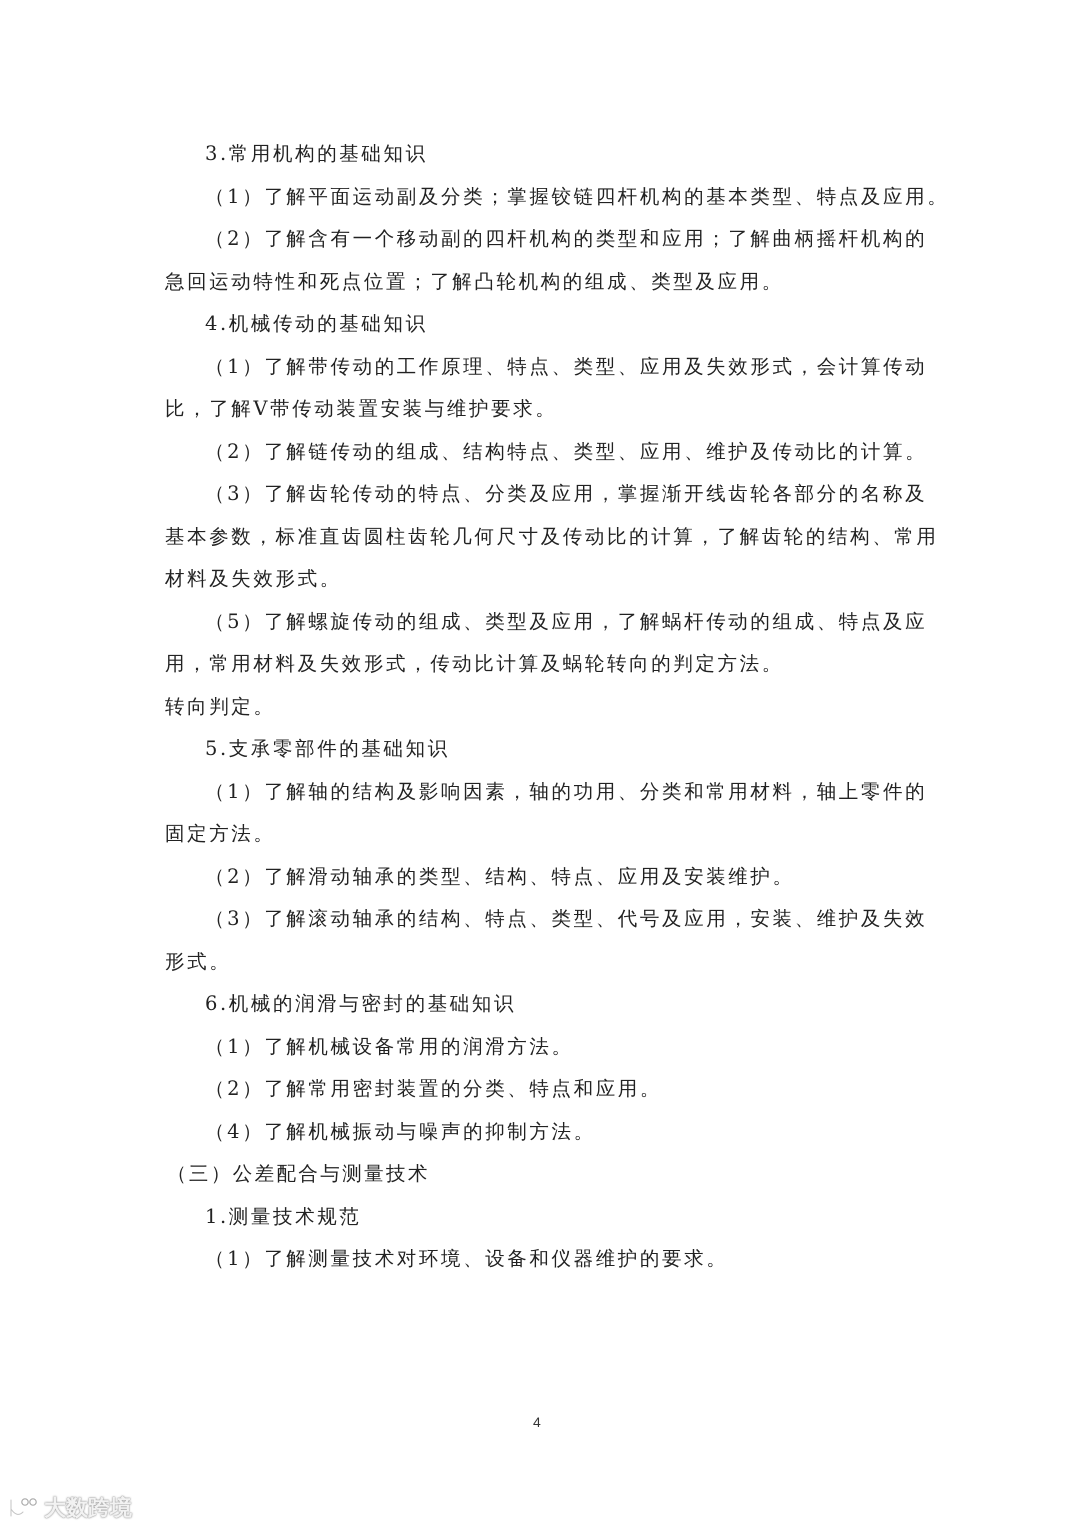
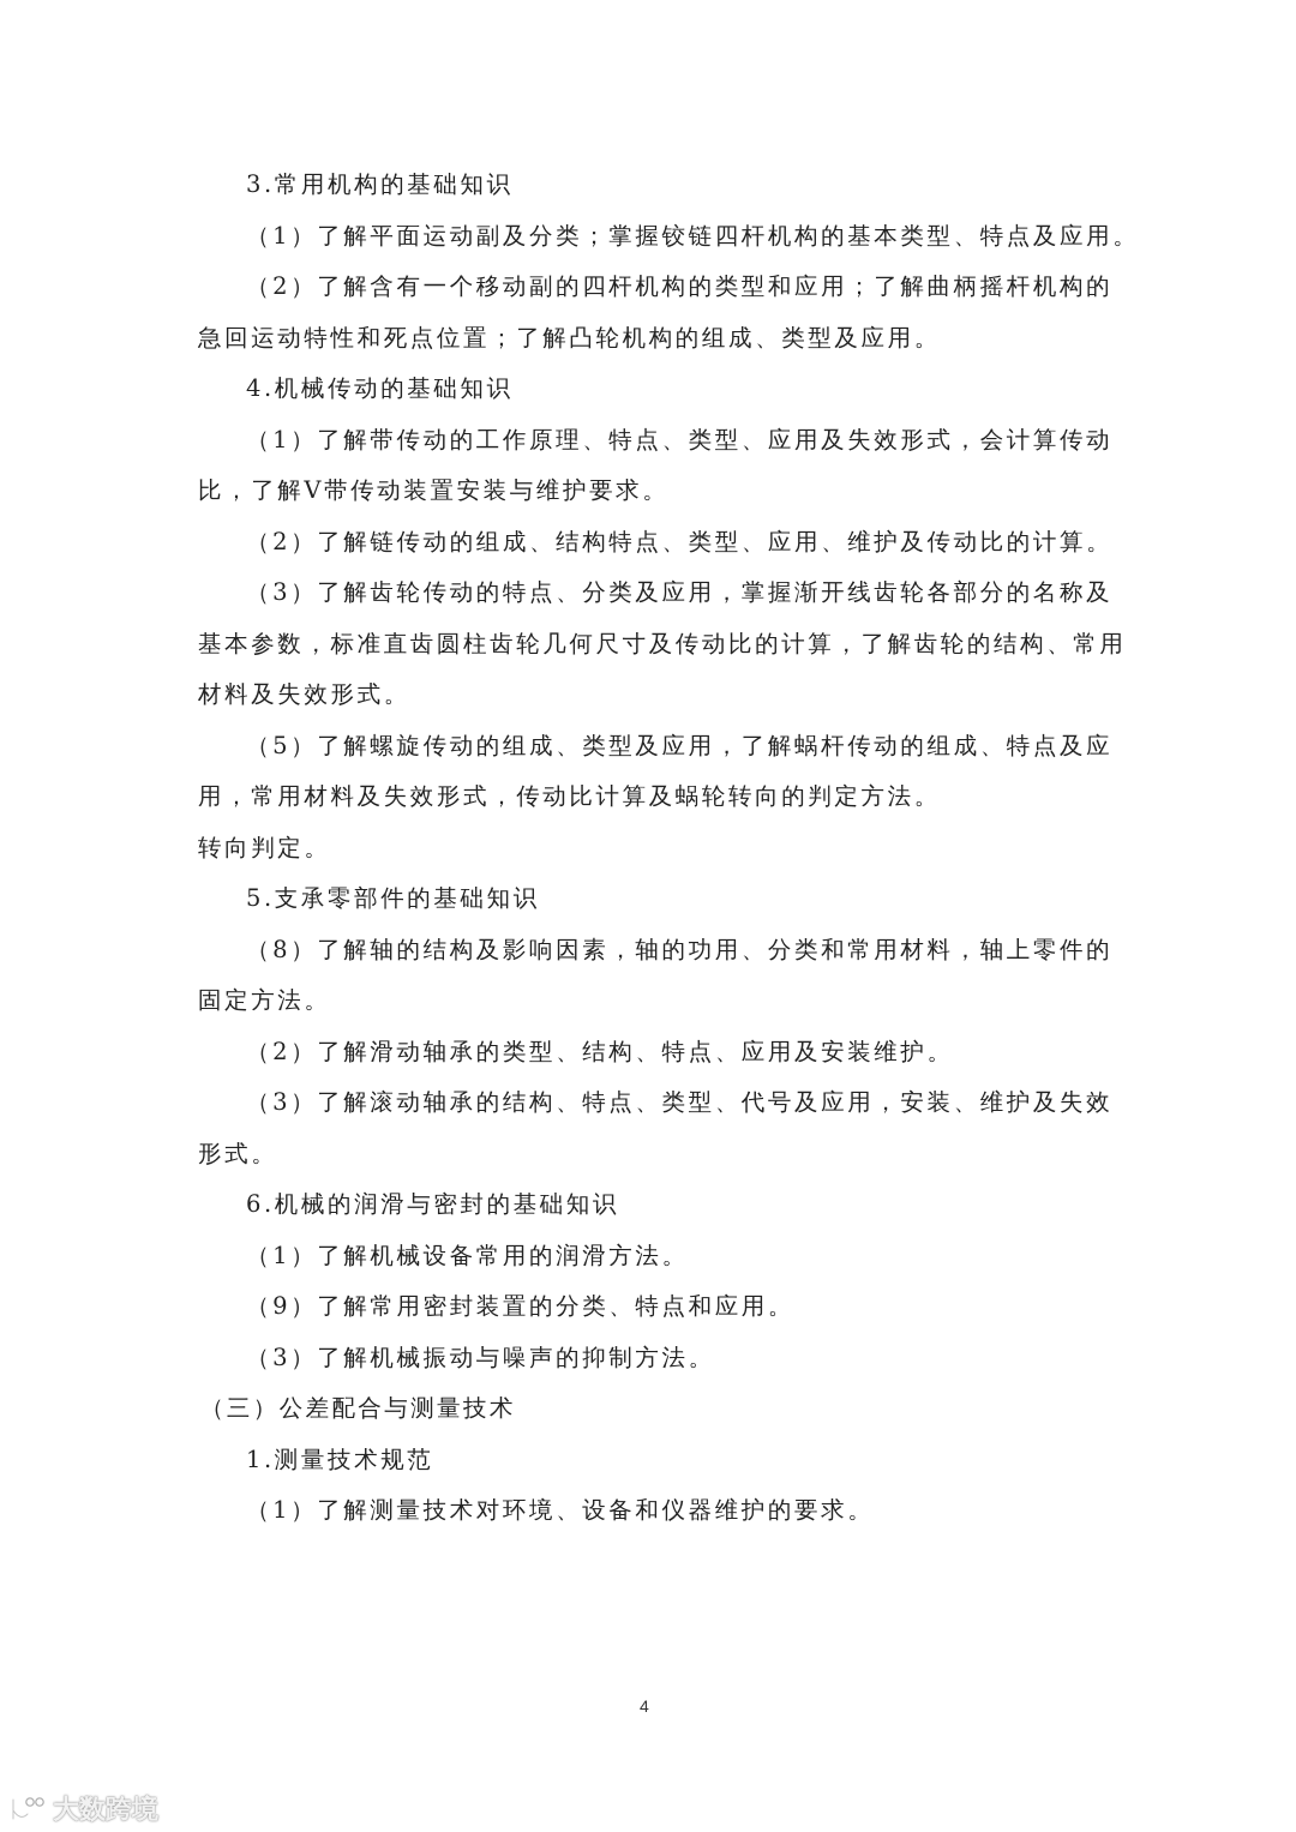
  3.常用机构的基础知识
  （1）了解平面运动副及分类；掌握铰链四杆机构的基本类型、特点及应用。
  （2）了解含有一个移动副的四杆机构的类型和应用；了解曲柄摇杆机构的
  急回运动特性和死点位置；了解凸轮机构的组成、类型及应用。
  4.机械传动的基础知识
  （1）了解带传动的工作原理、特点、类型、应用及失效形式，会计算传动
  比，了解V带传动装置安装与维护要求。
  （2）了解链传动的组成、结构特点、类型、应用、维护及传动比的计算。
  （3）了解齿轮传动的特点、分类及应用，掌握渐开线齿轮各部分的名称及
  基本参数，标准直齿圆柱齿轮几何尺寸及传动比的计算，了解齿轮的结构、常用
  材料及失效形式。
  （5）了解螺旋传动的组成、类型及应用，了解蜗杆传动的组成、特点及应
  用，常用材料及失效形式，传动比计算及蜗轮转向的判定方法。
  转向判定。
  5.支承零部件的基础知识
- （1）了解轴的结构及影响因素，轴的功用、分类和常用材料，轴上零件的
+ （8）了解轴的结构及影响因素，轴的功用、分类和常用材料，轴上零件的
  固定方法。
  （2）了解滑动轴承的类型、结构、特点、应用及安装维护。
  （3）了解滚动轴承的结构、特点、类型、代号及应用，安装、维护及失效
  形式。
  6.机械的润滑与密封的基础知识
  （1）了解机械设备常用的润滑方法。
- （2）了解常用密封装置的分类、特点和应用。
+ （9）了解常用密封装置的分类、特点和应用。
- （4）了解机械振动与噪声的抑制方法。
+ （3）了解机械振动与噪声的抑制方法。
  （三）公差配合与测量技术
  1.测量技术规范
  （1）了解测量技术对环境、设备和仪器维护的要求。
  4
  大数跨境
